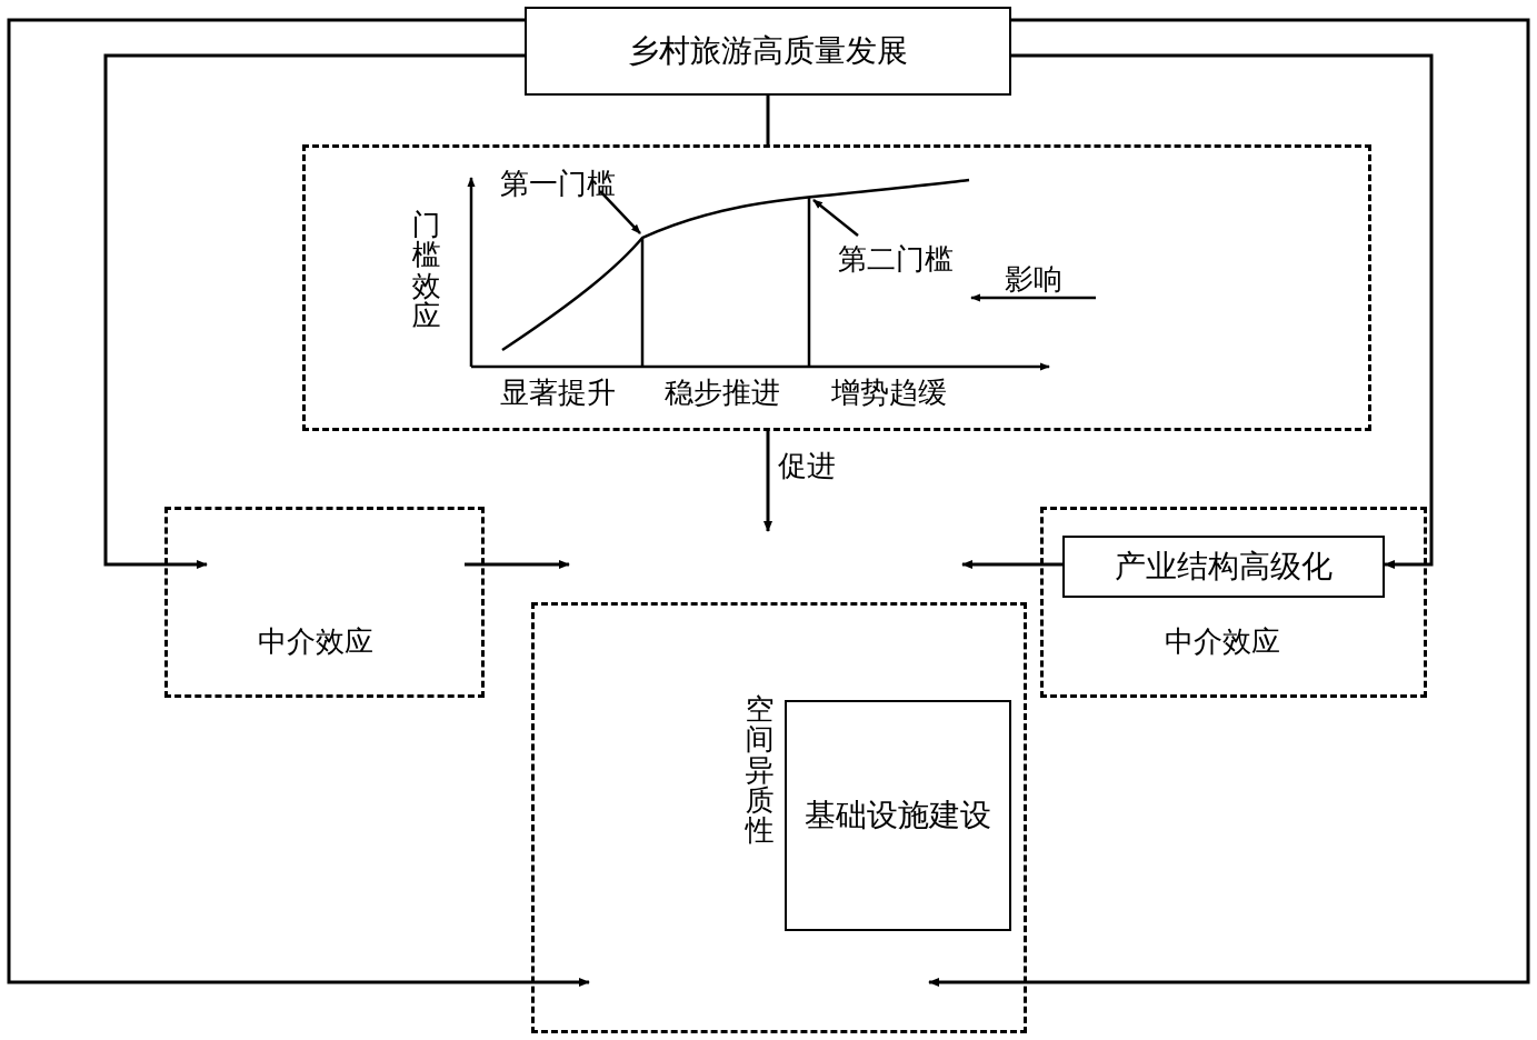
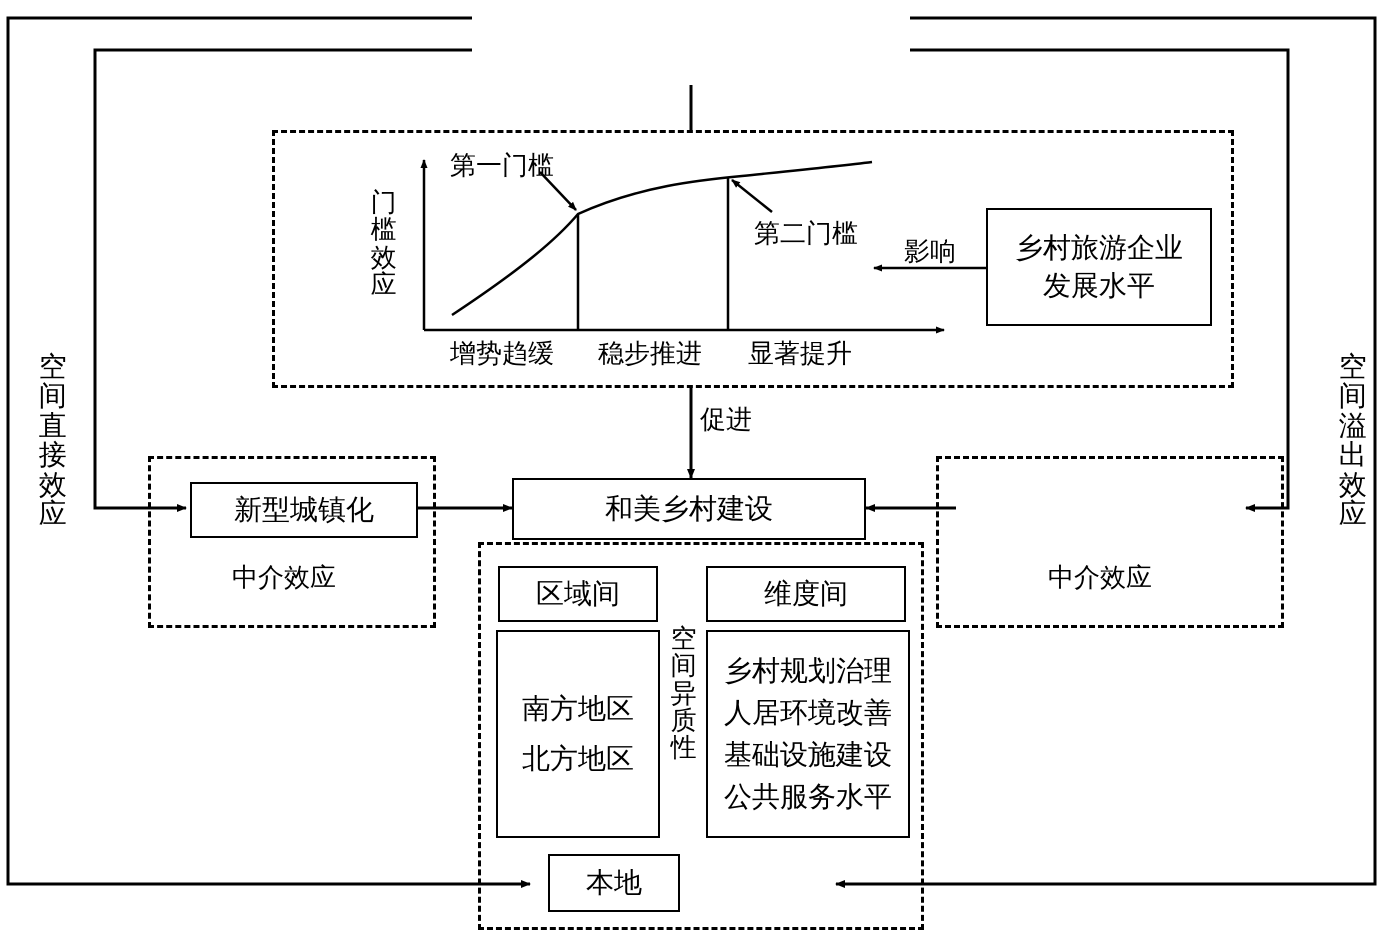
- 乡村旅游高质量发展
  门槛效应
  第一门槛
  第二门槛
- 显著提升
+ 增势趋缓
  稳步推进
- 增势趋缓
+ 显著提升
  影响
+ 乡村旅游企业
+ 发展水平
  促进
+ 新型城镇化
  中介效应
- 产业结构高级化
  中介效应
+ 空间直接效应
+ 空间溢出效应
+ 和美乡村建设
  空间异质性
+ 区域间
+ 维度间
+ 南方地区
+ 北方地区
+ 乡村规划治理
+ 人居环境改善
  基础设施建设
+ 公共服务水平
+ 本地
